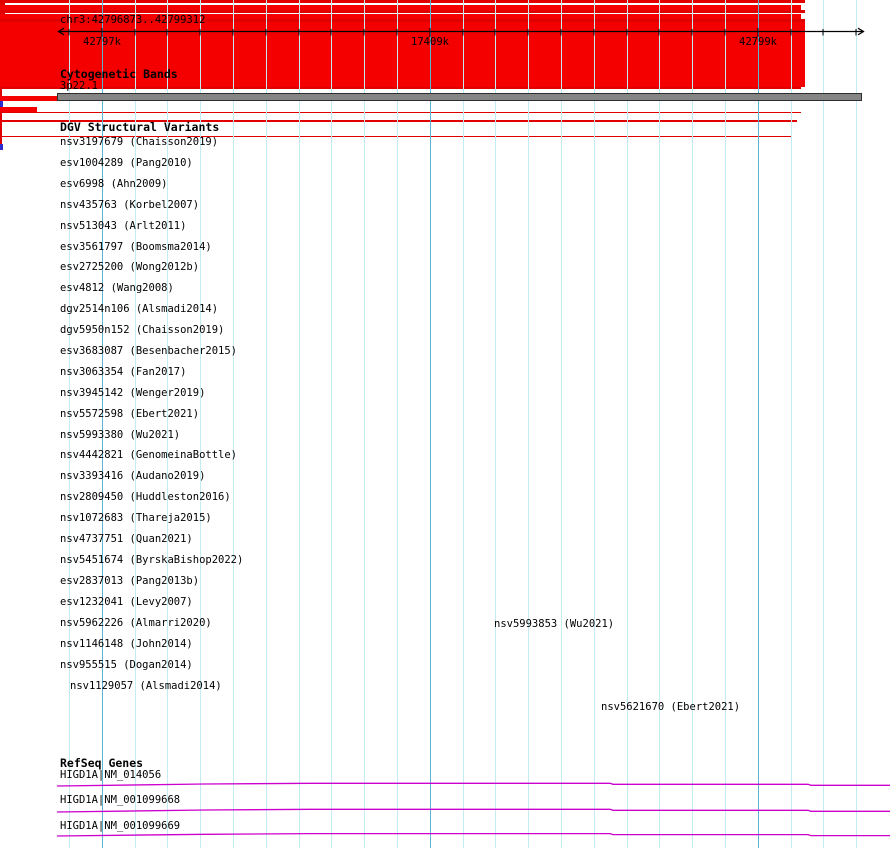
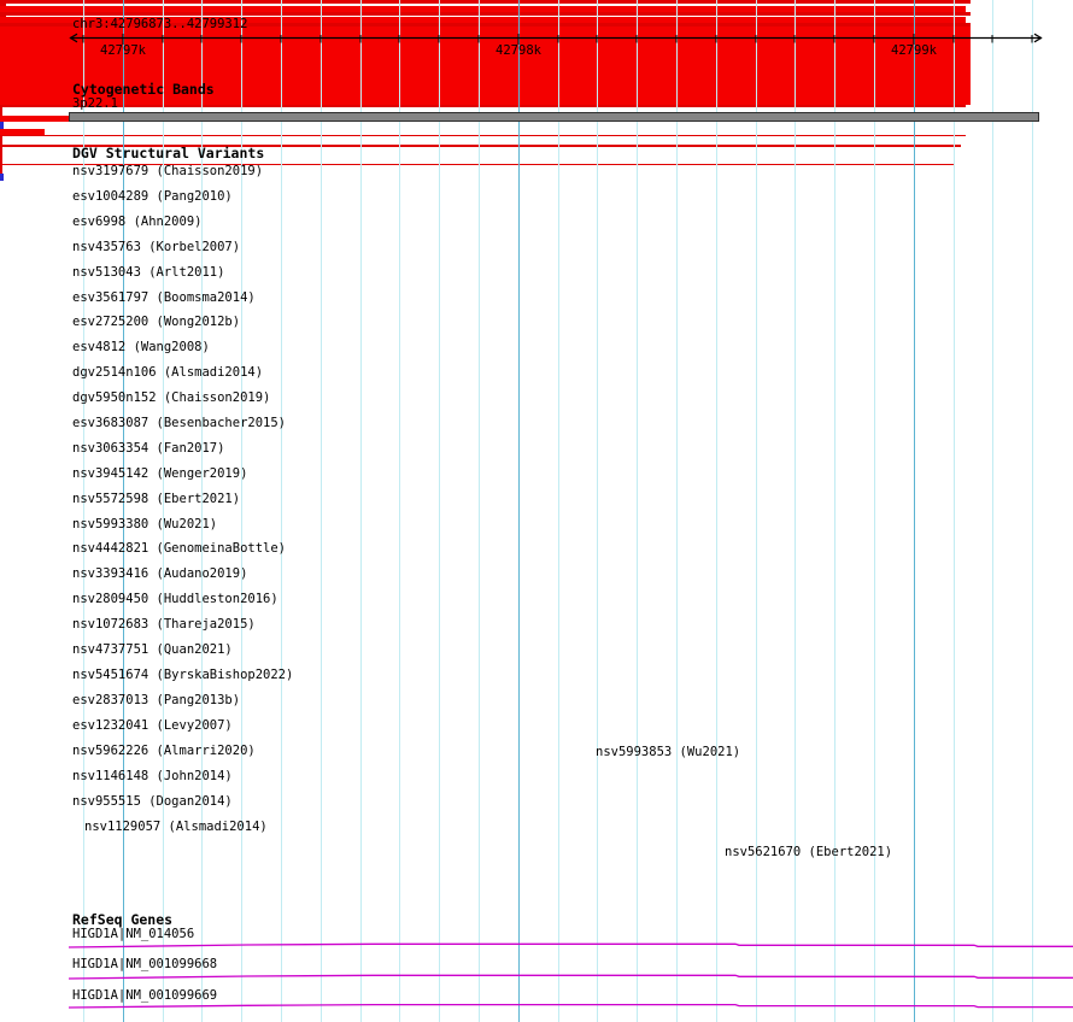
  chr3:42796873..42799312
  42797k
- 17409k
+ 42798k
  42799k
  Cytogenetic Bands
  3p22.1
  DGV Structural Variants
  nsv3197679 (Chaisson2019)
  esv1004289 (Pang2010)
  esv6998 (Ahn2009)
  nsv435763 (Korbel2007)
  nsv513043 (Arlt2011)
  esv3561797 (Boomsma2014)
  esv2725200 (Wong2012b)
  esv4812 (Wang2008)
  dgv2514n106 (Alsmadi2014)
  dgv5950n152 (Chaisson2019)
  esv3683087 (Besenbacher2015)
  nsv3063354 (Fan2017)
  nsv3945142 (Wenger2019)
  nsv5572598 (Ebert2021)
  nsv5993380 (Wu2021)
  nsv4442821 (GenomeinaBottle)
  nsv3393416 (Audano2019)
  nsv2809450 (Huddleston2016)
  nsv1072683 (Thareja2015)
  nsv4737751 (Quan2021)
  nsv5451674 (ByrskaBishop2022)
  esv2837013 (Pang2013b)
  esv1232041 (Levy2007)
  nsv5962226 (Almarri2020)
  nsv5993853 (Wu2021)
  nsv1146148 (John2014)
  nsv955515 (Dogan2014)
  nsv1129057 (Alsmadi2014)
  nsv5621670 (Ebert2021)
  RefSeq Genes
  HIGD1A|NM_014056
  HIGD1A|NM_001099668
  HIGD1A|NM_001099669
